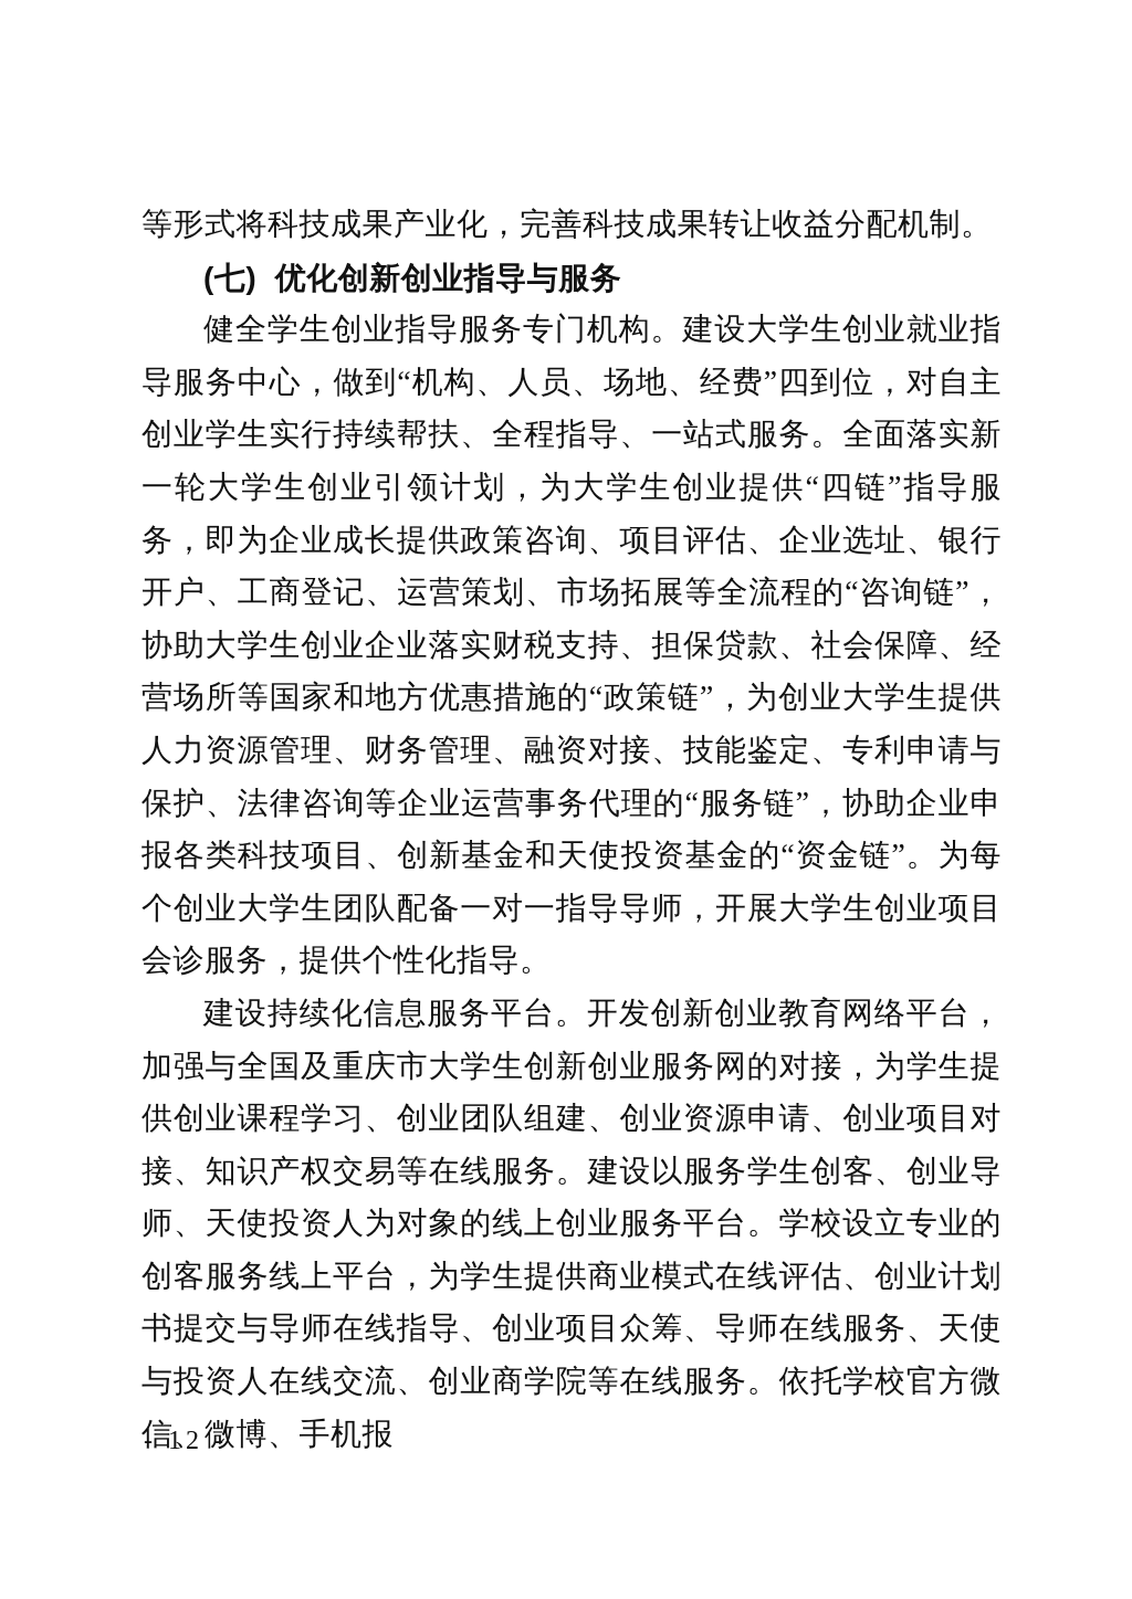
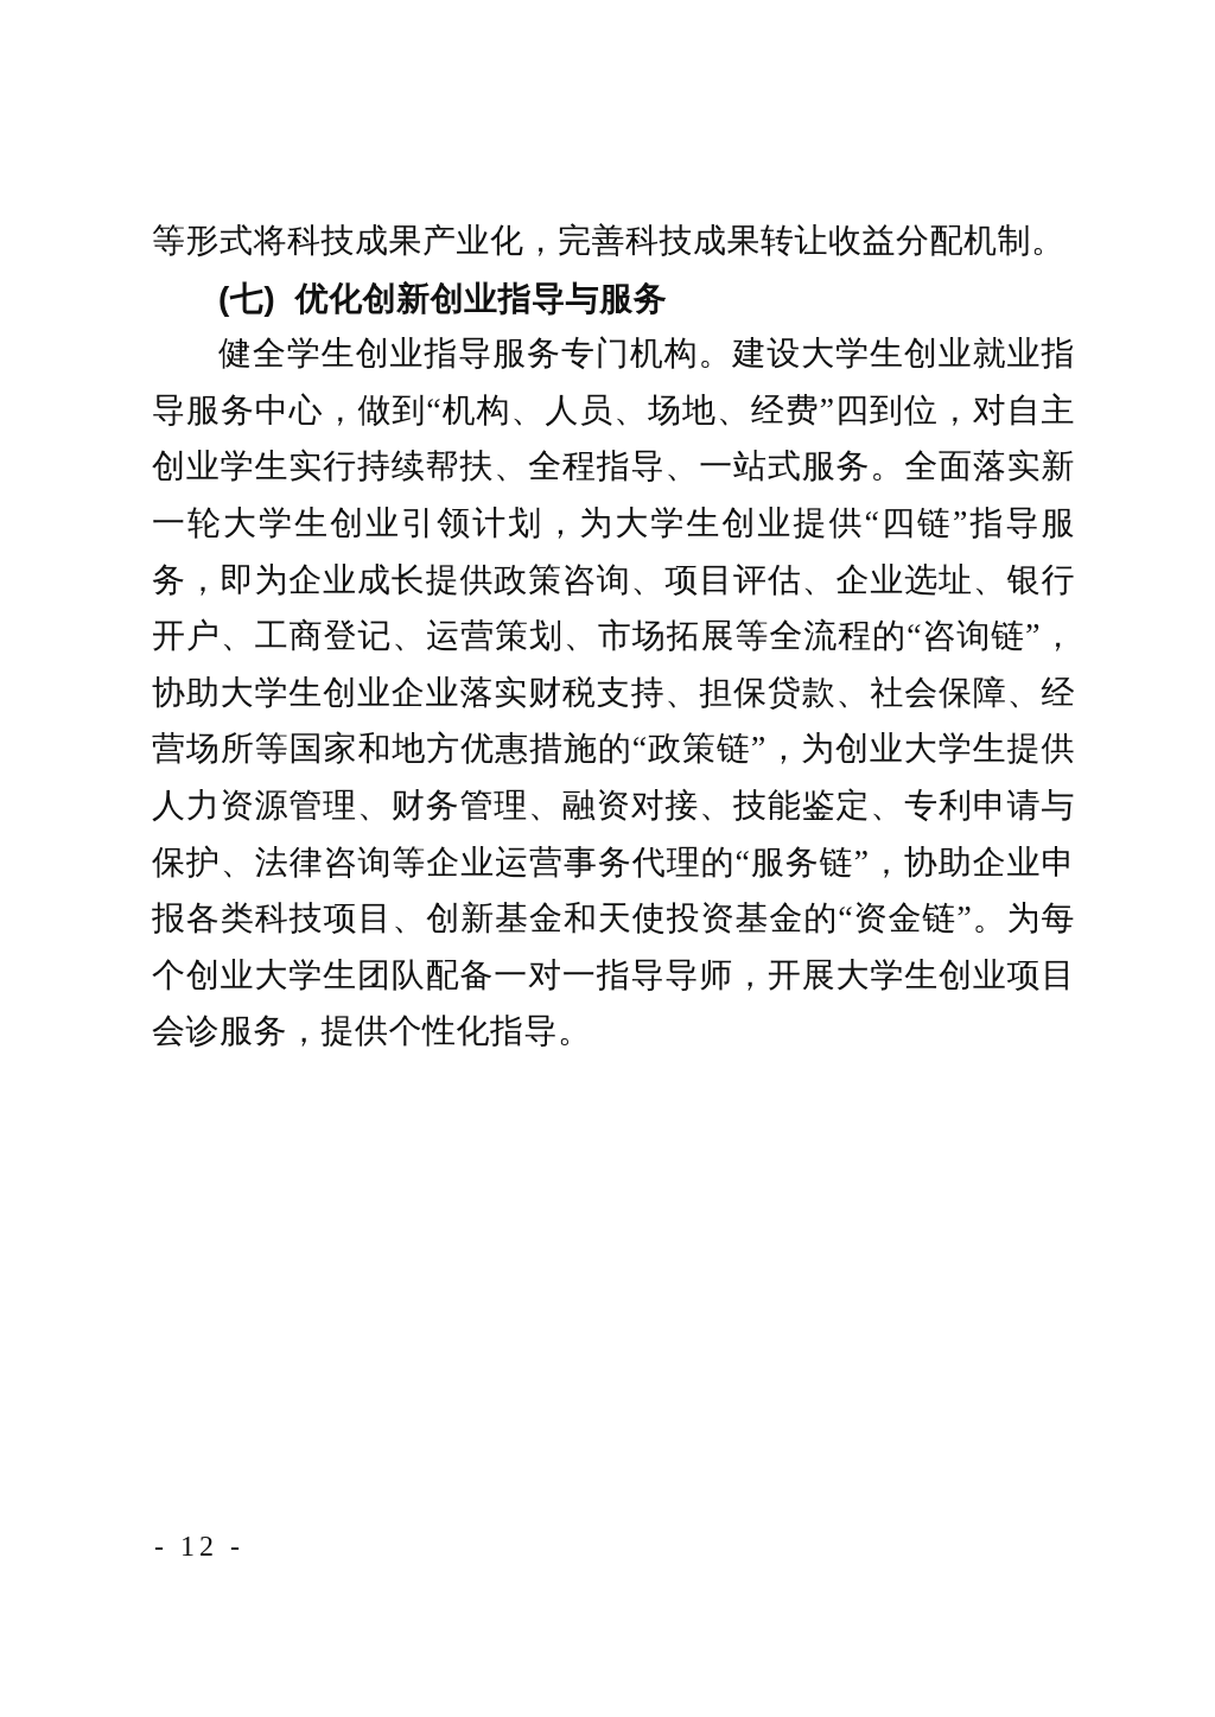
  等形式将科技成果产业化，完善科技成果转让收益分配机制。
  (七) 优化创新创业指导与服务
  健全学生创业指导服务专门机构。建设大学生创业就业指导服务中心，做到“机构、人员、场地、经费”四到位，对自主创业学生实行持续帮扶、全程指导、一站式服务。全面落实新一轮大学生创业引领计划，为大学生创业提供“四链”指导服务，即为企业成长提供政策咨询、项目评估、企业选址、银行开户、工商登记、运营策划、市场拓展等全流程的“咨询链”，协助大学生创业企业落实财税支持、担保贷款、社会保障、经营场所等国家和地方优惠措施的“政策链”，为创业大学生提供人力资源管理、财务管理、融资对接、技能鉴定、专利申请与保护、法律咨询等企业运营事务代理的“服务链”，协助企业申报各类科技项目、创新基金和天使投资基金的“资金链”。为每个创业大学生团队配备一对一指导导师，开展大学生创业项目会诊服务，提供个性化指导。
- 建设持续化信息服务平台。开发创新创业教育网络平台，加强与全国及重庆市大学生创新创业服务网的对接，为学生提供创业课程学习、创业团队组建、创业资源申请、创业项目对接、知识产权交易等在线服务。建设以服务学生创客、创业导师、天使投资人为对象的线上创业服务平台。学校设立专业的创客服务线上平台，为学生提供商业模式在线评估、创业计划书提交与导师在线指导、创业项目众筹、导师在线服务、天使与投资人在线交流、创业商学院等在线服务。依托学校官方微信、微博、手机报
  - 12 -
